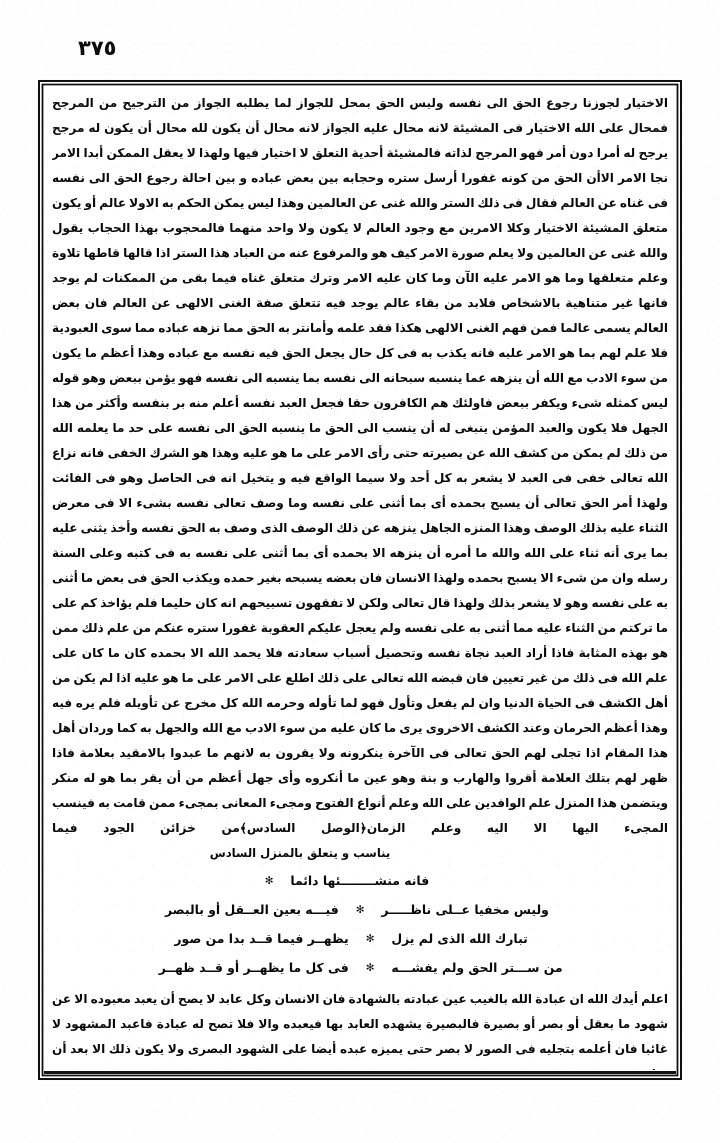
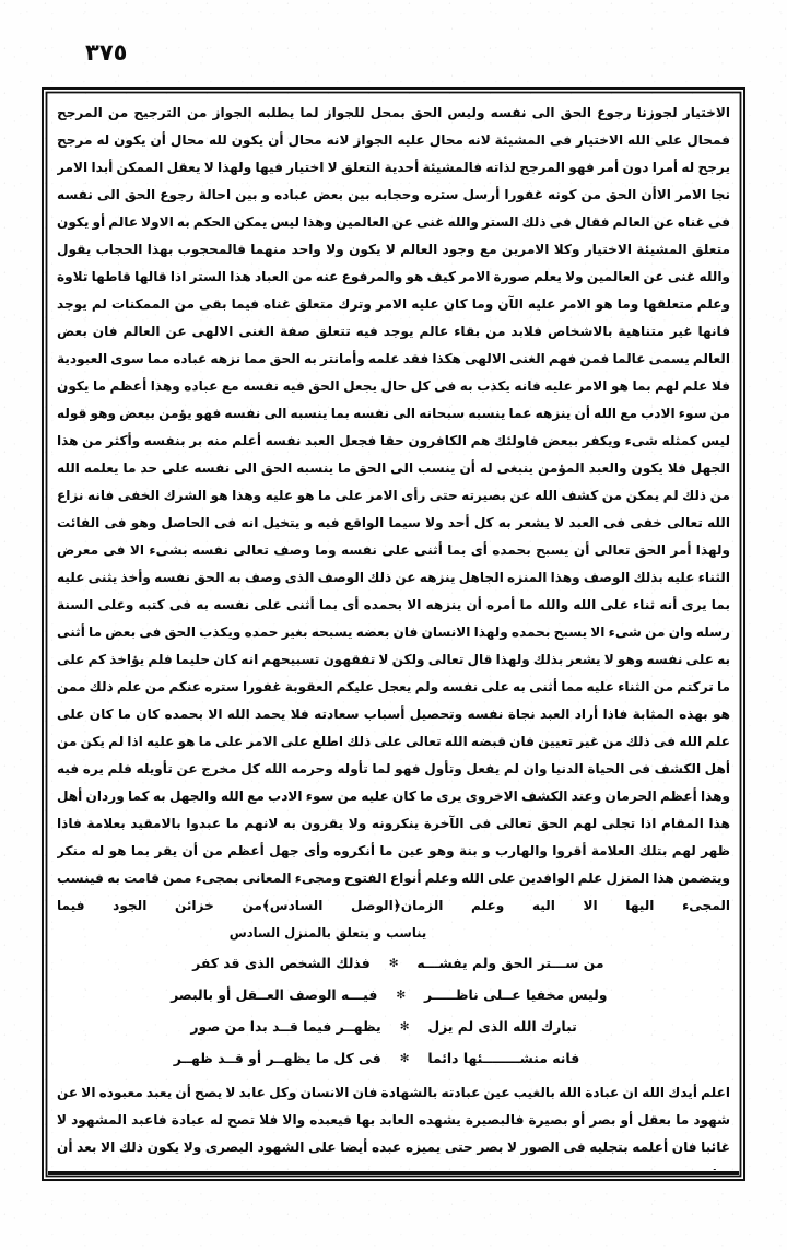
  ٣٧٥
  الاختيار لجوزنا رجوع الحق الى نفسه وليس الحق بمحل للجواز لما يطلبه الجواز من الترجيح من المرجح فمحال على الله الاختيار فى المشيئة لانه محال عليه الجواز لانه محال أن يكون لله محال أن يكون له مرجح يرجح له أمرا دون أمر فهو المرجح لذاته فالمشيئة أحدية التعلق لا اختيار فيها ولهذا لا يعقل الممكن أبدا الامر نجا الامر الاأن الحق من كونه غفورا أرسل ستره وحجابه بين بعض عباده و بين احالة رجوع الحق الى نفسه فى غناه عن العالم فقال فى ذلك الستر والله غنى عن العالمين وهذا ليس يمكن الحكم به الاولا عالم أو يكون متعلق المشيئة الاختيار وكلا الامرين مع وجود العالم لا يكون ولا واحد منهما فالمحجوب بهذا الحجاب يقول والله غنى عن العالمين ولا يعلم صورة الامر كيف هو والمرفوع عنه من العباد هذا الستر اذا قالها قاطها تلاوة وعلم متعلقها وما هو الامر عليه الآن وما كان عليه الامر وترك متعلق غناه فيما بقى من الممكنات لم يوجد فانها غير متناهية بالاشخاص فلابد من بقاء عالم يوجد فيه تتعلق صفة الغنى الالهى عن العالم فان بعض العالم يسمى عالما فمن فهم الغنى الالهى هكذا فقد علمه وأمانتر به الحق مما نزهه عباده مما سوى العبودية فلا علم لهم بما هو الامر عليه فانه يكذب به فى كل حال يجعل الحق فيه نفسه مع عباده وهذا أعظم ما يكون من سوء الادب مع الله أن ينزهه عما ينسبه سبحانه الى نفسه بما ينسبه الى نفسه فهو يؤمن ببعض وهو قوله ليس كمثله شىء ويكفر ببعض فاولئك هم الكافرون حقا فجعل العبد نفسه أعلم منه بر بنفسه وأكثر من هذا الجهل فلا يكون والعبد المؤمن ينبغى له أن ينسب الى الحق ما ينسبه الحق الى نفسه على حد ما يعلمه الله من ذلك لم يمكن من كشف الله عن بصيرته حتى رأى الامر على ما هو عليه وهذا هو الشرك الخفى فانه نزاع الله تعالى خفى فى العبد لا يشعر به كل أحد ولا سيما الواقع فيه و يتخيل انه فى الحاصل وهو فى الفائت ولهذا أمر الحق تعالى أن يسبح بحمده أى بما أثنى على نفسه وما وصف تعالى نفسه بشىء الا فى معرض الثناء عليه بذلك الوصف وهذا المنزه الجاهل ينزهه عن ذلك الوصف الذى وصف به الحق نفسه وأخذ يثنى عليه بما يرى أنه ثناء على الله والله ما أمره أن ينزهه الا بحمده أى بما أثنى على نفسه به فى كتبه وعلى السنة رسله وان من شىء الا يسبح بحمده ولهذا الانسان فان بعضه يسبحه بغير حمده ويكذب الحق فى بعض ما أثنى به على نفسه وهو لا يشعر بذلك ولهذا قال تعالى ولكن لا تفقهون تسبيحهم انه كان حليما فلم يؤاخذ كم على ما تركتم من الثناء عليه مما أثنى به على نفسه ولم يعجل عليكم العقوبة غفورا ستره عنكم من علم ذلك ممن هو بهذه المثابة فاذا أراد العبد نجاة نفسه وتحصيل أسباب سعادته فلا يحمد الله الا بحمده كان ما كان على علم الله فى ذلك من غير تعيين فان قبضه الله تعالى على ذلك اطلع على الامر على ما هو عليه اذا لم يكن من أهل الكشف فى الحياة الدنيا وان لم يفعل وتأول فهو لما تأوله وحرمه الله كل مخرج عن تأويله فلم يره فيه وهذا أعظم الحرمان وعند الكشف الاخروى يرى ما كان عليه من سوء الادب مع الله والجهل به كما وردان أهل هذا المقام اذا تجلى لهم الحق تعالى فى الآخرة ينكرونه ولا يقرون به لانهم ما عبدوا بالامقيد بعلامة فاذا ظهر لهم بتلك العلامة أقروا والهارب و بنة وهو عين ما أنكروه وأى جهل أعظم من أن يقر بما هو له منكر ويتضمن هذا المنزل علم الوافدين على الله وعلم أنواع الفتوح ومجىء المعانى بمجىء ممن قامت به فينسب المجىء اليها الا اليه وعلم الزمان﴿الوصل السادس﴾من خزائن الجود فيما
  يناسب و يتعلق بالمنزل السادس
- فانه منشــــــــئها دائما
+ من ســـتر الحق ولم يفشـــه
  ✻
+ فذلك الشخص الذى قد كفر
  وليس مخفيا عــلى ناظـــــر
  ✻
- فيـــه بعين العــقل أو بالبصر
+ فيـــه الوصف العــقل أو بالبصر
  تبارك الله الذى لم يزل
  ✻
  يظهــر فيما قــد بدا من صور
- من ســـتر الحق ولم يفشـــه
+ فانه منشــــــــئها دائما
  ✻
  فى كل ما يظهــر أو قــد ظهــر
  اعلم أيدك الله ان عبادة الله بالغيب عين عبادته بالشهادة فان الانسان وكل عابد لا يصح أن يعبد معبوده الا عن شهود ما بعقل أو بصر أو بصيرة فالبصيرة يشهده العابد بها فيعبده والا فلا تصح له عبادة فاعبد المشهود لا غائبا فان أعلمه بتجليه فى الصور لا بصر حتى يميزه عبده أيضا على الشهود البصرى ولا يكون ذلك الا بعد أن
